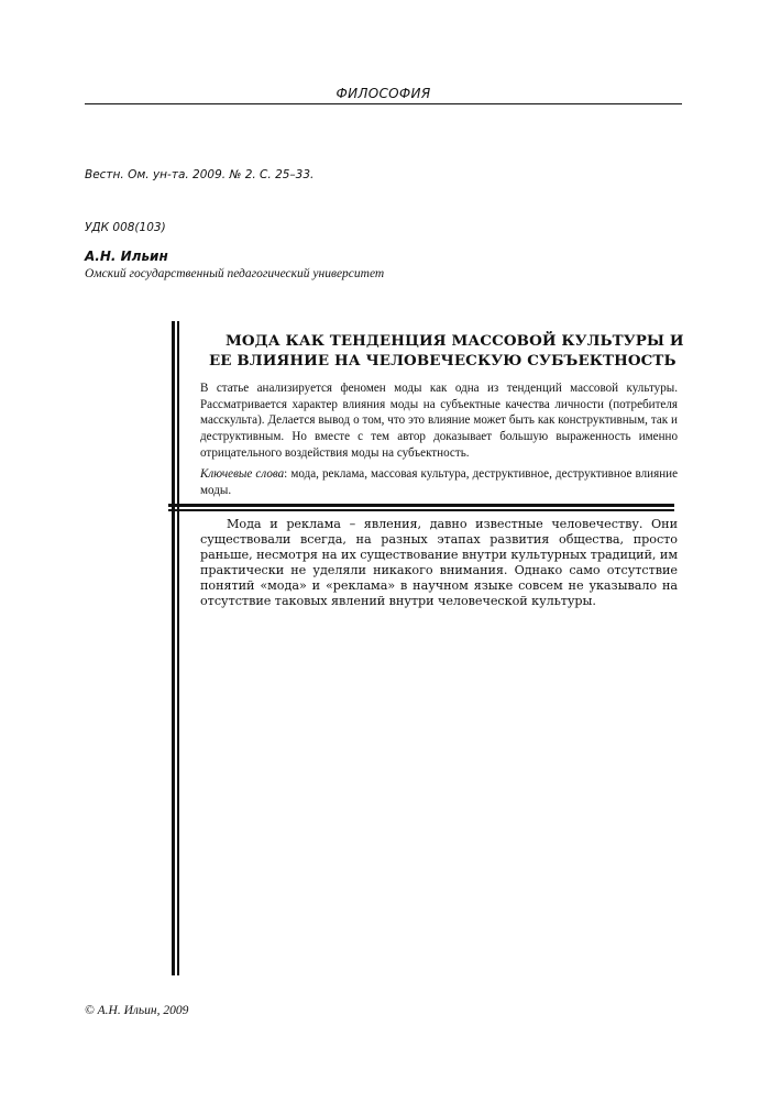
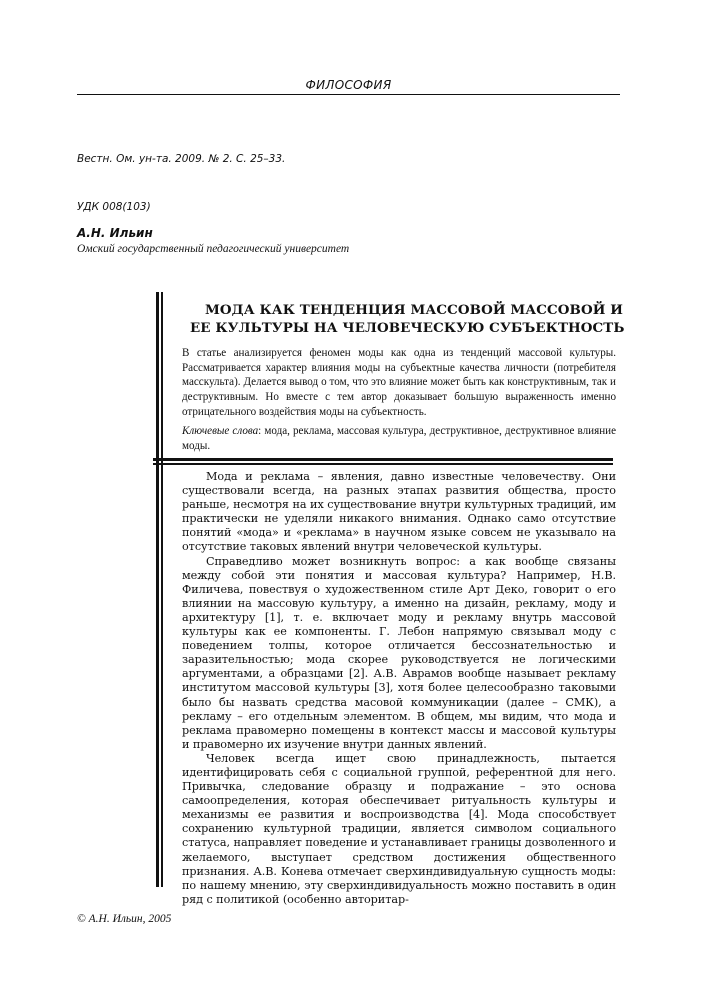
  ФИЛОСОФИЯ
  Вестн. Ом. ун-та. 2009. № 2. С. 25–33.
  УДК 008(103)
  А.Н. Ильин
  Омский государственный педагогический университет
- МОДА КАК ТЕНДЕНЦИЯ МАССОВОЙ КУЛЬТУРЫ И
+ МОДА КАК ТЕНДЕНЦИЯ МАССОВОЙ МАССОВОЙ И
- ЕЕ ВЛИЯНИЕ НА ЧЕЛОВЕЧЕСКУЮ СУБЪЕКТНОСТЬ
+ ЕЕ КУЛЬТУРЫ НА ЧЕЛОВЕЧЕСКУЮ СУБЪЕКТНОСТЬ
  В статье анализируется феномен моды как одна из тенденций массовой культуры. Рассматривается характер влияния моды на субъектные качества личности (потребителя масскульта). Делается вывод о том, что это влияние может быть как конструктивным, так и деструктивным. Но вместе с тем автор доказывает большую выраженность именно отрицательного воздействия моды на субъектность.
  Ключевые слова: мода, реклама, массовая культура, деструктивное, деструктивное влияние моды.
  Мода и реклама – явления, давно известные человечеству. Они существовали всегда, на разных этапах развития общества, просто раньше, несмотря на их существование внутри культурных традиций, им практически не уделяли никакого внимания. Однако само отсутствие понятий «мода» и «реклама» в научном языке совсем не указывало на отсутствие таковых явлений внутри человеческой культуры.
+ Справедливо может возникнуть вопрос: а как вообще связаны между собой эти понятия и массовая культура? Например, Н.В. Филичева, повествуя о художественном стиле Арт Деко, говорит о его влиянии на массовую культуру, а именно на дизайн, рекламу, моду и архитектуру [1], т. е. включает моду и рекламу внутрь массовой культуры как ее компоненты. Г. Лебон напрямую связывал моду с поведением толпы, которое отличается бессознательностью и заразительностью; мода скорее руководствуется не логическими аргументами, а образцами [2]. А.В. Аврамов вообще называет рекламу институтом массовой культуры [3], хотя более целесообразно таковыми было бы назвать средства масовой коммуникации (далее – СМК), а рекламу – его отдельным элементом. В общем, мы видим, что мода и реклама правомерно помещены в контекст массы и массовой культуры и правомерно их изучение внутри данных явлений.
+ Человек всегда ищет свою принадлежность, пытается идентифицировать себя с социальной группой, референтной для него. Привычка, следование образцу и подражание – это основа самоопределения, которая обеспечивает ритуальность культуры и механизмы ее развития и воспроизводства [4]. Мода способствует сохранению культурной традиции, является символом социального статуса, направляет поведение и устанавливает границы дозволенного и желаемого, выступает средством достижения общественного признания. А.В. Конева отмечает сверхиндивидуальную сущность моды: по нашему мнению, эту сверхиндивидуальность можно поставить в один ряд с политикой (особенно авторитар-
- © А.Н. Ильин, 2009
+ © А.Н. Ильин, 2005
